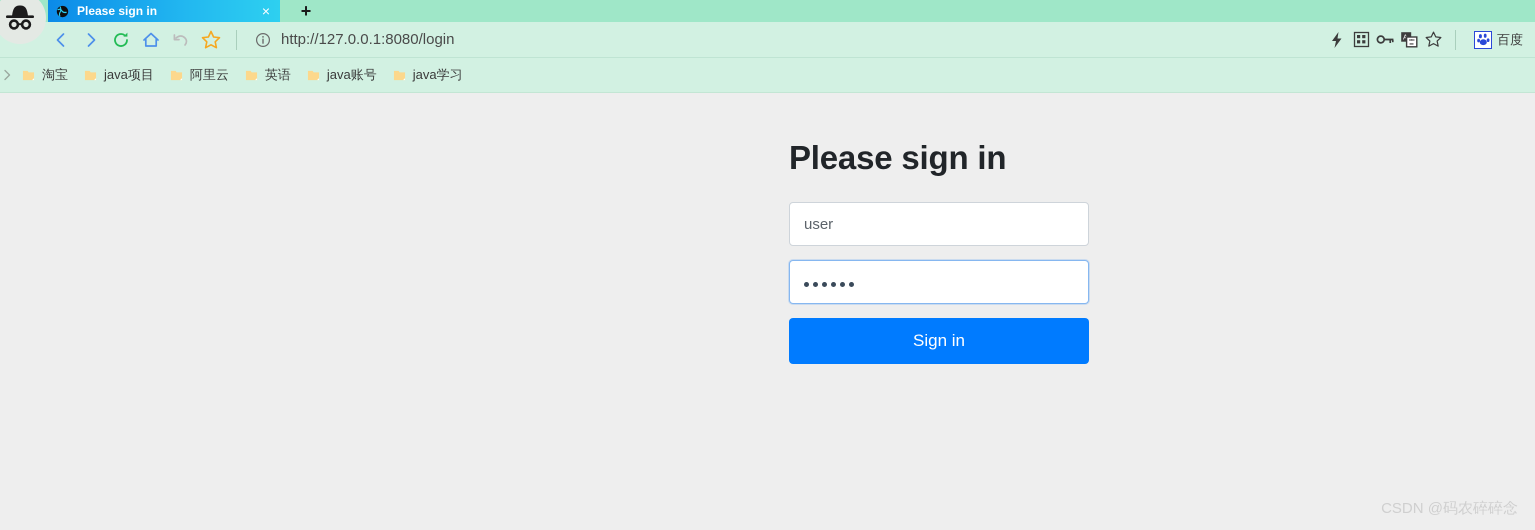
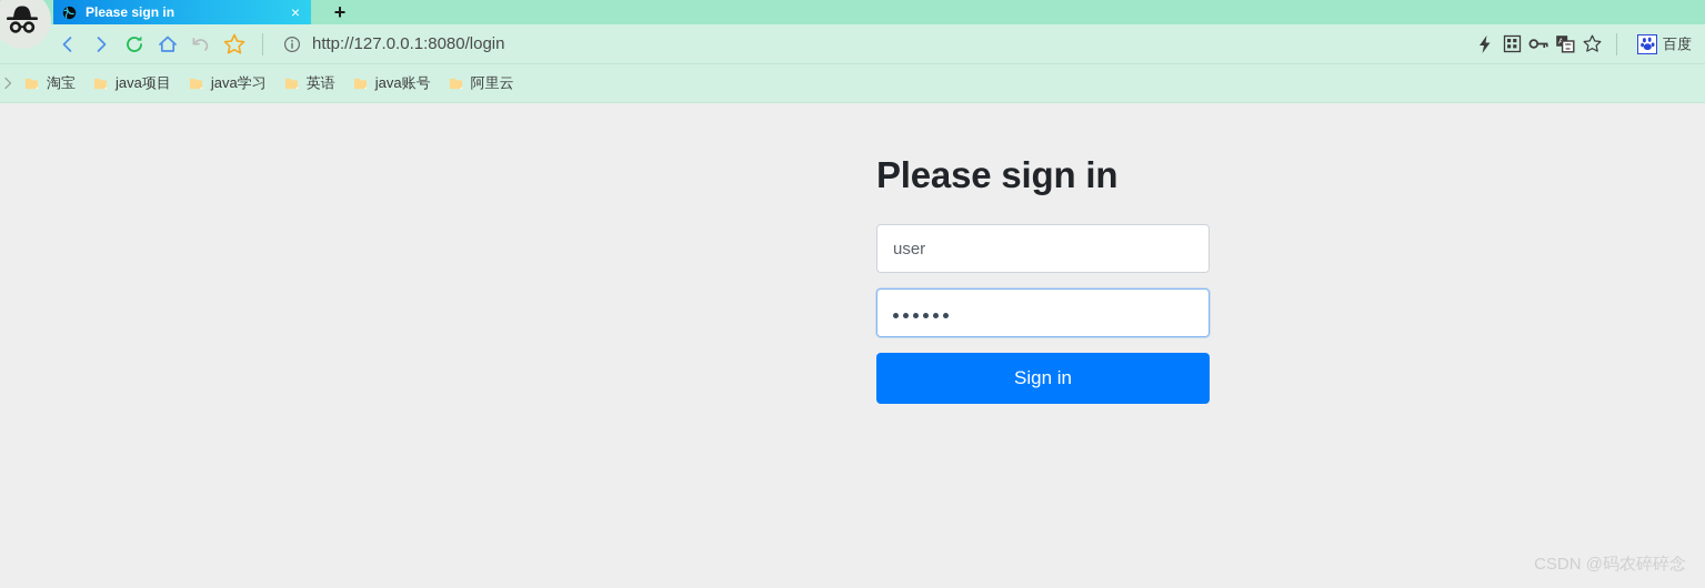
  Please sign in
  ×
  +
  http://127.0.0.1:8080/login
  百度
  淘宝
  java项目
- 阿里云
+ java学习
  英语
  java账号
- java学习
+ 阿里云
  Please sign in
  user
  Sign in
  CSDN @码农碎碎念
